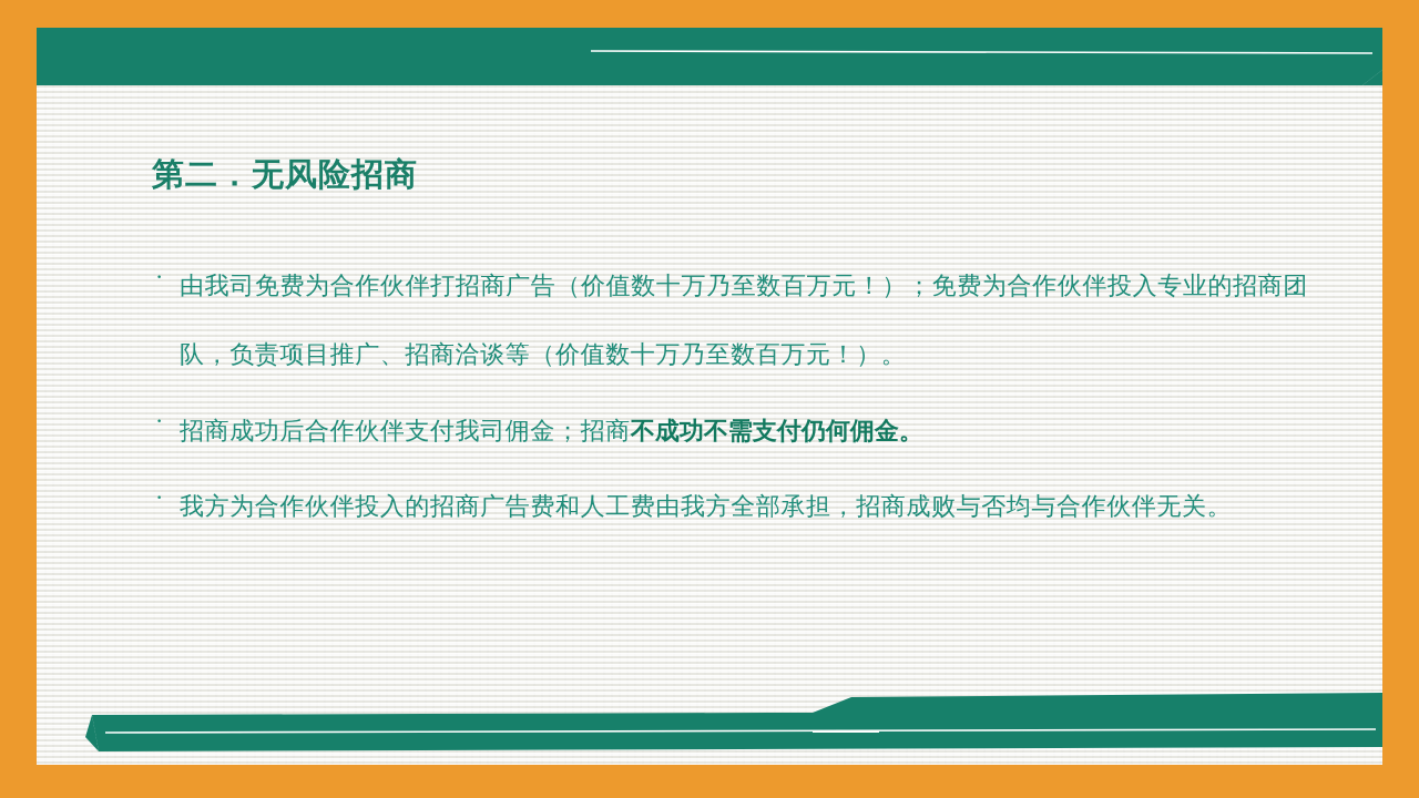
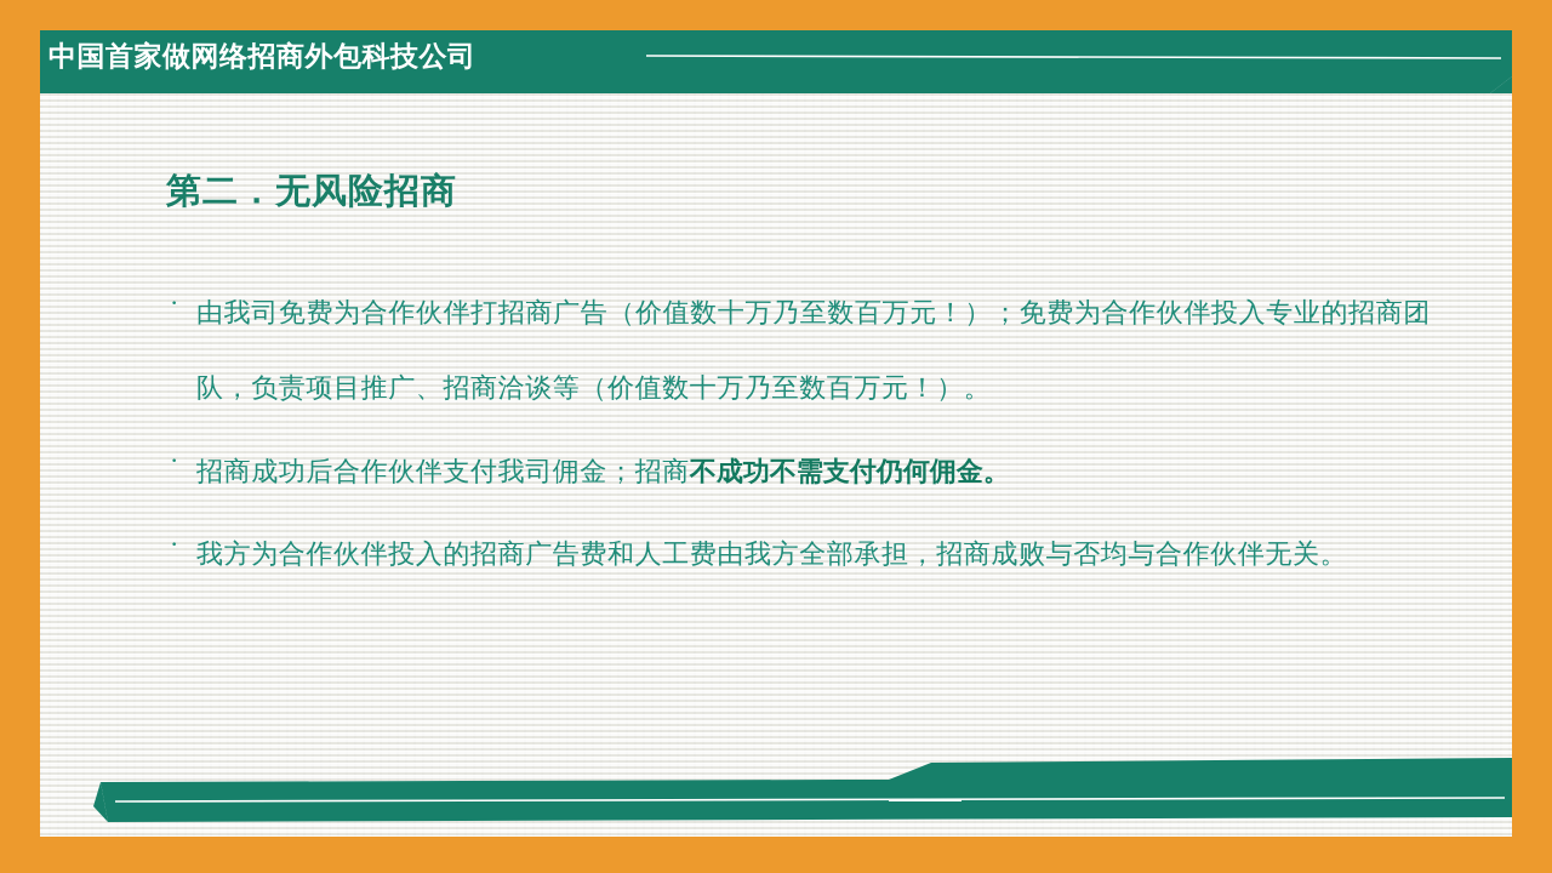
+ 中国首家做网络招商外包科技公司
  第二．无风险招商
  ·
  由我司免费为合作伙伴打招商广告（价值数十万乃至数百万元！）；免费为合作伙伴投入专业的招商团队，负责项目推广、招商洽谈等（价值数十万乃至数百万元！）。
  ·
  招商成功后合作伙伴支付我司佣金；招商不成功不需支付仍何佣金。
  ·
  我方为合作伙伴投入的招商广告费和人工费由我方全部承担，招商成败与否均与合作伙伴无关。
